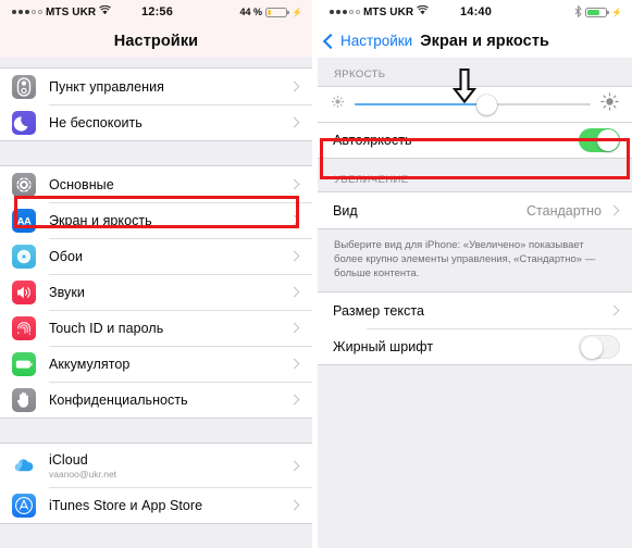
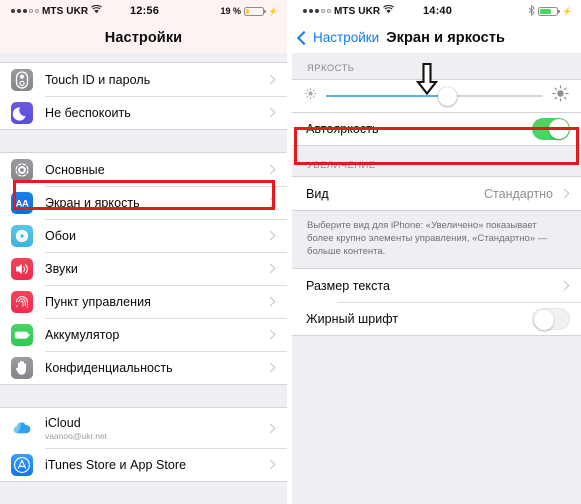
  MTS UKR
  12:56
- 44 %
+ 19 %
  ⚡
  Настройки
- Пункт управления
+ Touch ID и пароль
  Не беспокоить
  Основные
  AA
  Экран и яркость
  Обои
  Звуки
- Touch ID и пароль
+ Пункт управления
  Аккумулятор
  Конфиденциальность
  iCloud
  vaanoo@ukr.net
  iTunes Store и App Store
  MTS UKR
  14:40
  ⚡
  Настройки
  Экран и яркость
  ЯРКОСТЬ
  Автояркость
  УВЕЛИЧЕНИЕ
  Вид
  Стандартно
  Выберите вид для iPhone: «Увеличено» показывает более крупно элементы управления, «Стандартно» — больше контента.
  Размер текста
  Жирный шрифт
